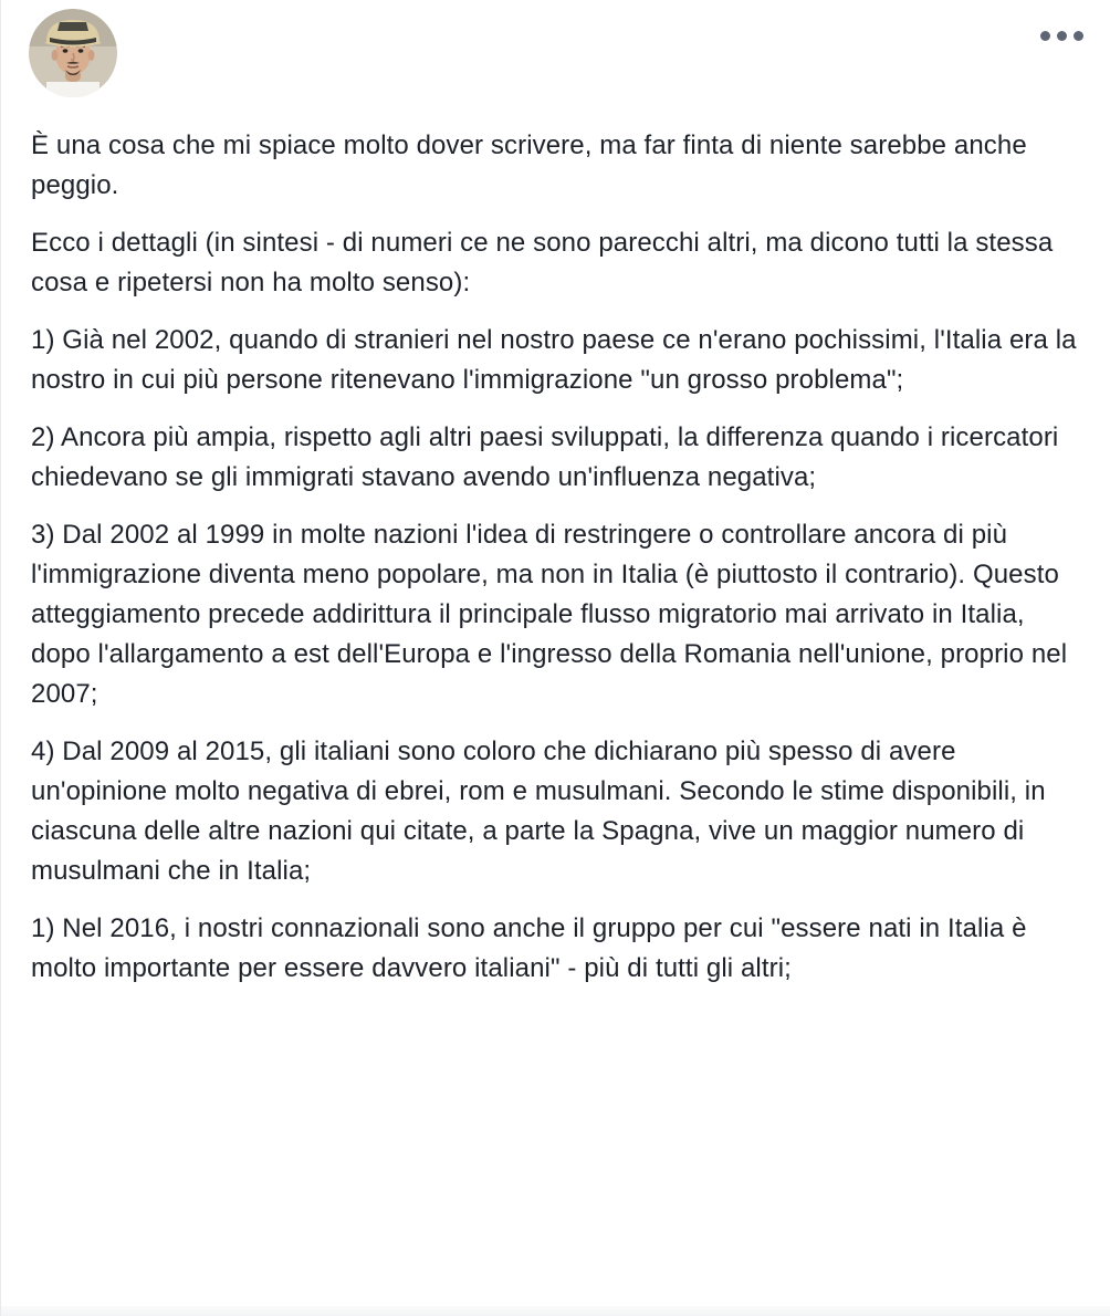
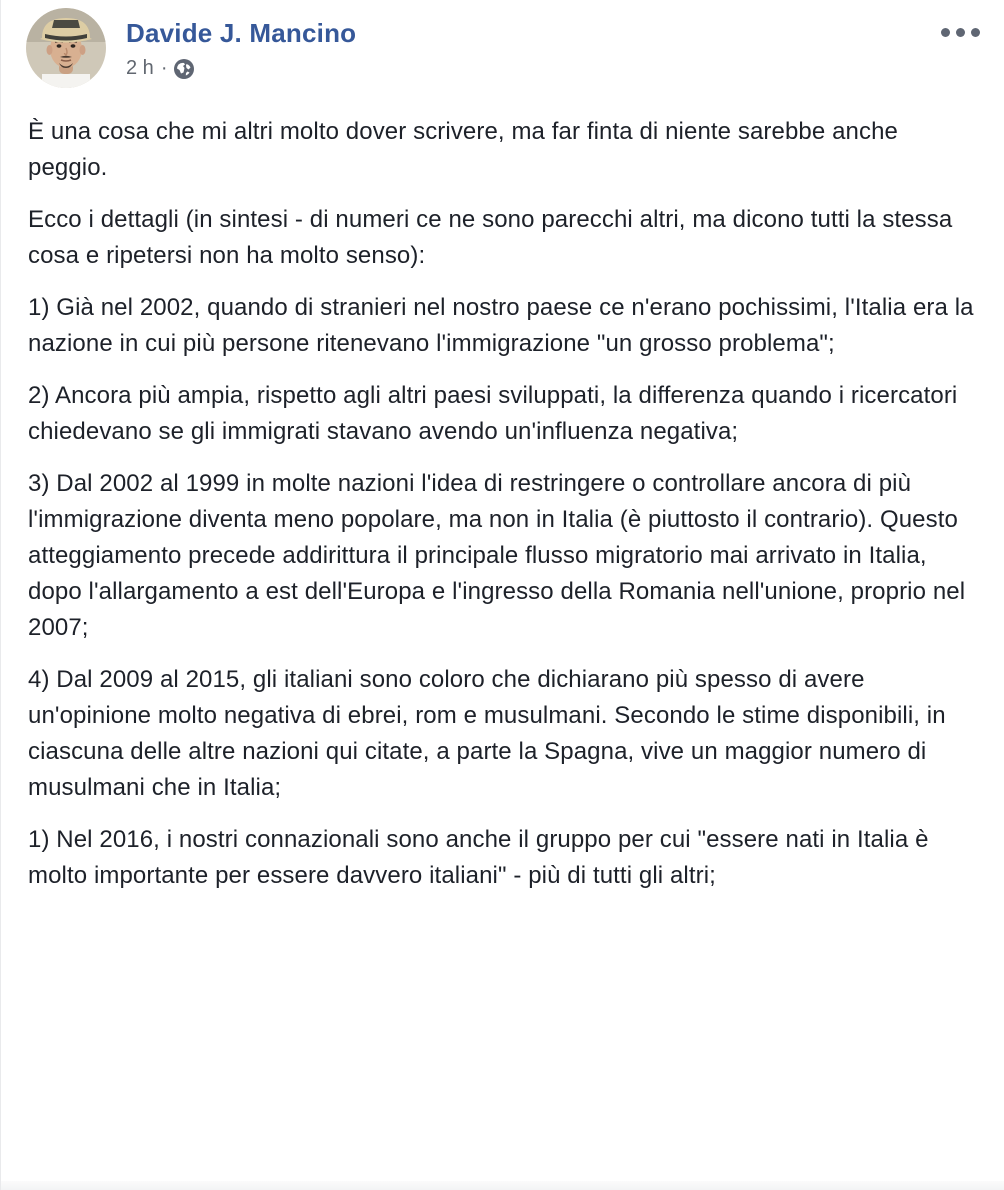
+ Davide J. Mancino
+ 2 h
+ ·
- È una cosa che mi spiace molto dover scrivere, ma far finta di niente sarebbe anche peggio.
+ È una cosa che mi altri molto dover scrivere, ma far finta di niente sarebbe anche peggio.
  Ecco i dettagli (in sintesi - di numeri ce ne sono parecchi altri, ma dicono tutti la stessa cosa e ripetersi non ha molto senso):
- 1) Già nel 2002, quando di stranieri nel nostro paese ce n'erano pochissimi, l'Italia era la nostro in cui più persone ritenevano l'immigrazione "un grosso problema";
+ 1) Già nel 2002, quando di stranieri nel nostro paese ce n'erano pochissimi, l'Italia era la nazione in cui più persone ritenevano l'immigrazione "un grosso problema";
  2) Ancora più ampia, rispetto agli altri paesi sviluppati, la differenza quando i ricercatori chiedevano se gli immigrati stavano avendo un'influenza negativa;
  3) Dal 2002 al 1999 in molte nazioni l'idea di restringere o controllare ancora di più l'immigrazione diventa meno popolare, ma non in Italia (è piuttosto il contrario). Questo atteggiamento precede addirittura il principale flusso migratorio mai arrivato in Italia, dopo l'allargamento a est dell'Europa e l'ingresso della Romania nell'unione, proprio nel 2007;
  4) Dal 2009 al 2015, gli italiani sono coloro che dichiarano più spesso di avere un'opinione molto negativa di ebrei, rom e musulmani. Secondo le stime disponibili, in ciascuna delle altre nazioni qui citate, a parte la Spagna, vive un maggior numero di musulmani che in Italia;
  1) Nel 2016, i nostri connazionali sono anche il gruppo per cui "essere nati in Italia è molto importante per essere davvero italiani" - più di tutti gli altri;
